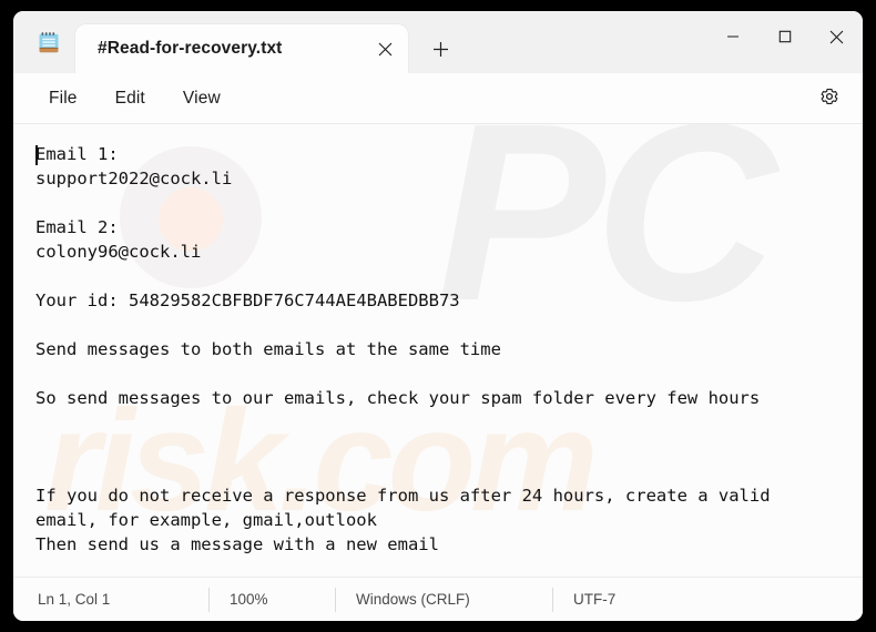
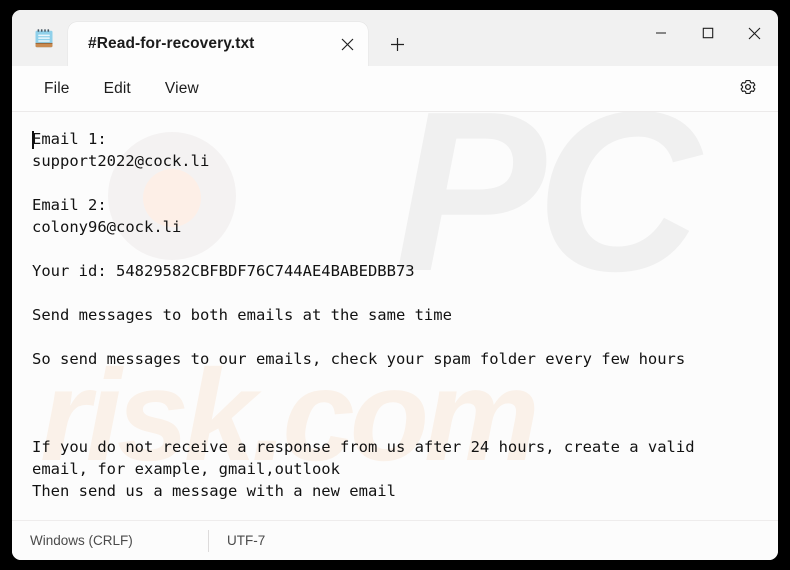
  #Read-for-recovery.txt
  File
  Edit
  View
  PC
  risk.com
  Email 1:
  support2022@cock.li
  Email 2:
  colony96@cock.li
  Your id: 54829582CBFBDF76C744AE4BABEDBB73
  Send messages to both emails at the same time
  So send messages to our emails, check your spam folder every few hours
  If you do not receive a response from us after 24 hours, create a valid
  email, for example, gmail,outlook
  Then send us a message with a new email
- Ln 1, Col 1
- 100%
  Windows (CRLF)
  UTF-7
